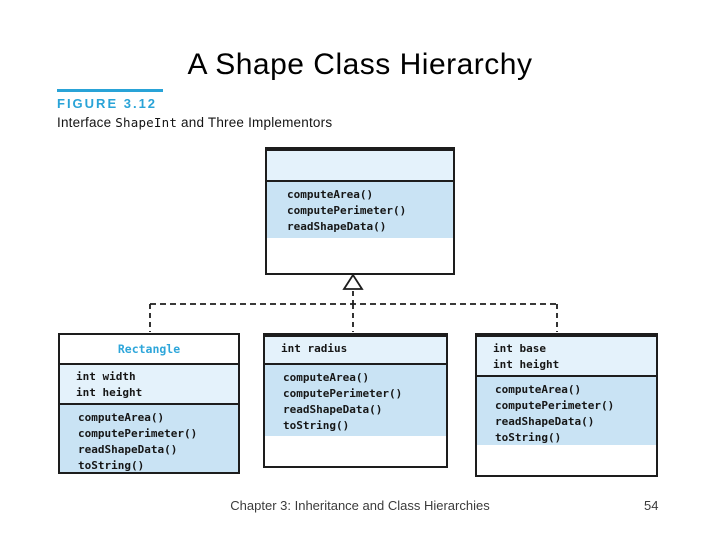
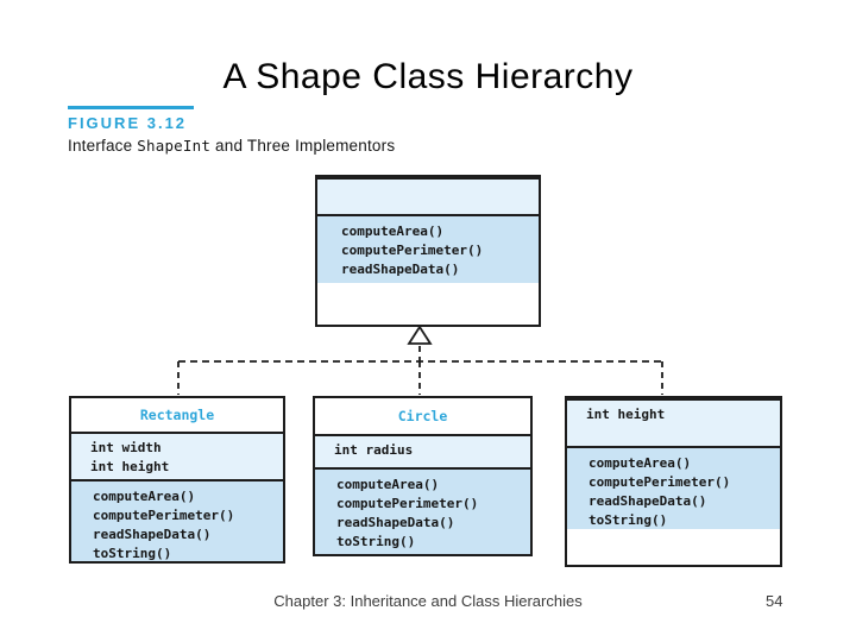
  A Shape Class Hierarchy
  FIGURE 3.12
  Interface ShapeInt and Three Implementors
  computeArea()
  computePerimeter()
  readShapeData()
  Rectangle
  int width
  int height
  computeArea()
  computePerimeter()
  readShapeData()
  toString()
+ Circle
  int radius
  computeArea()
  computePerimeter()
  readShapeData()
  toString()
- int base
  int height
  computeArea()
  computePerimeter()
  readShapeData()
  toString()
  Chapter 3: Inheritance and Class Hierarchies
  54
